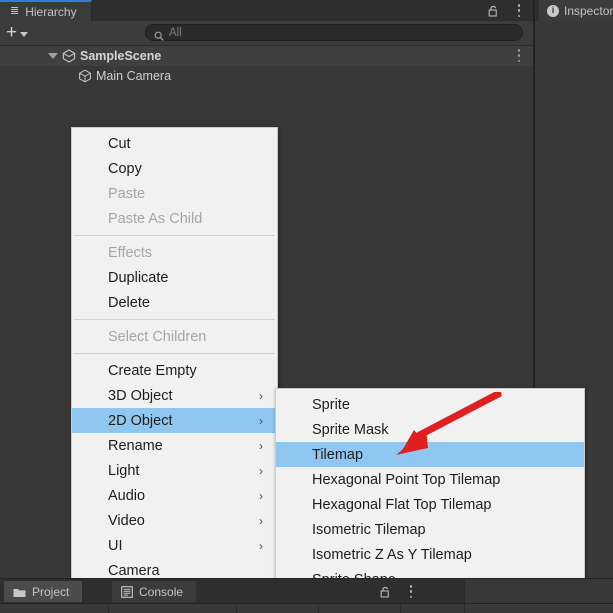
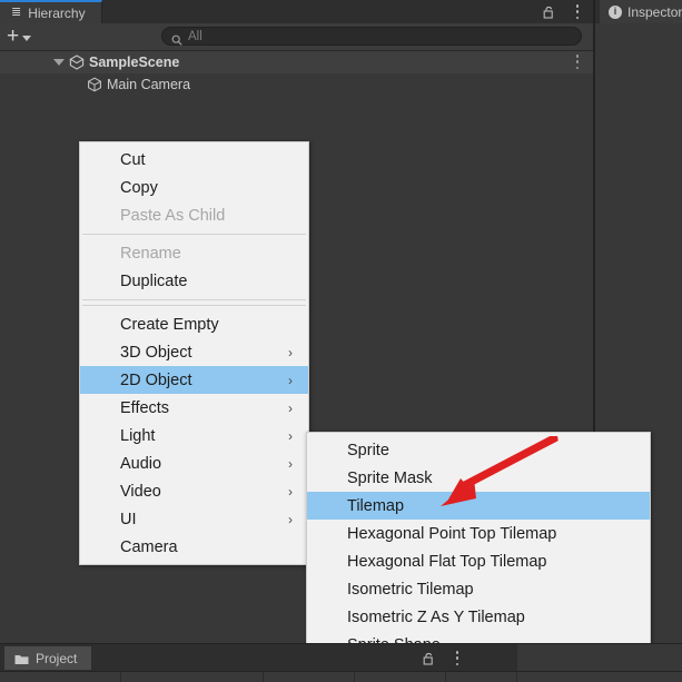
  ≣
  Hierarchy
  +
  All
  SampleScene
  Main Camera
  i
  Inspector
  Cut
  Copy
- Paste
  Paste As Child
- Effects
+ Rename
  Duplicate
- Delete
- Select Children
  Create Empty
  3D Object
  ›
  2D Object
  ›
- Rename
+ Effects
  ›
  Light
  ›
  Audio
  ›
  Video
  ›
  UI
  ›
  Camera
  Sprite
  Sprite Mask
  Tilemap
  Hexagonal Point Top Tilemap
  Hexagonal Flat Top Tilemap
  Isometric Tilemap
  Isometric Z As Y Tilemap
  Project
- Console
